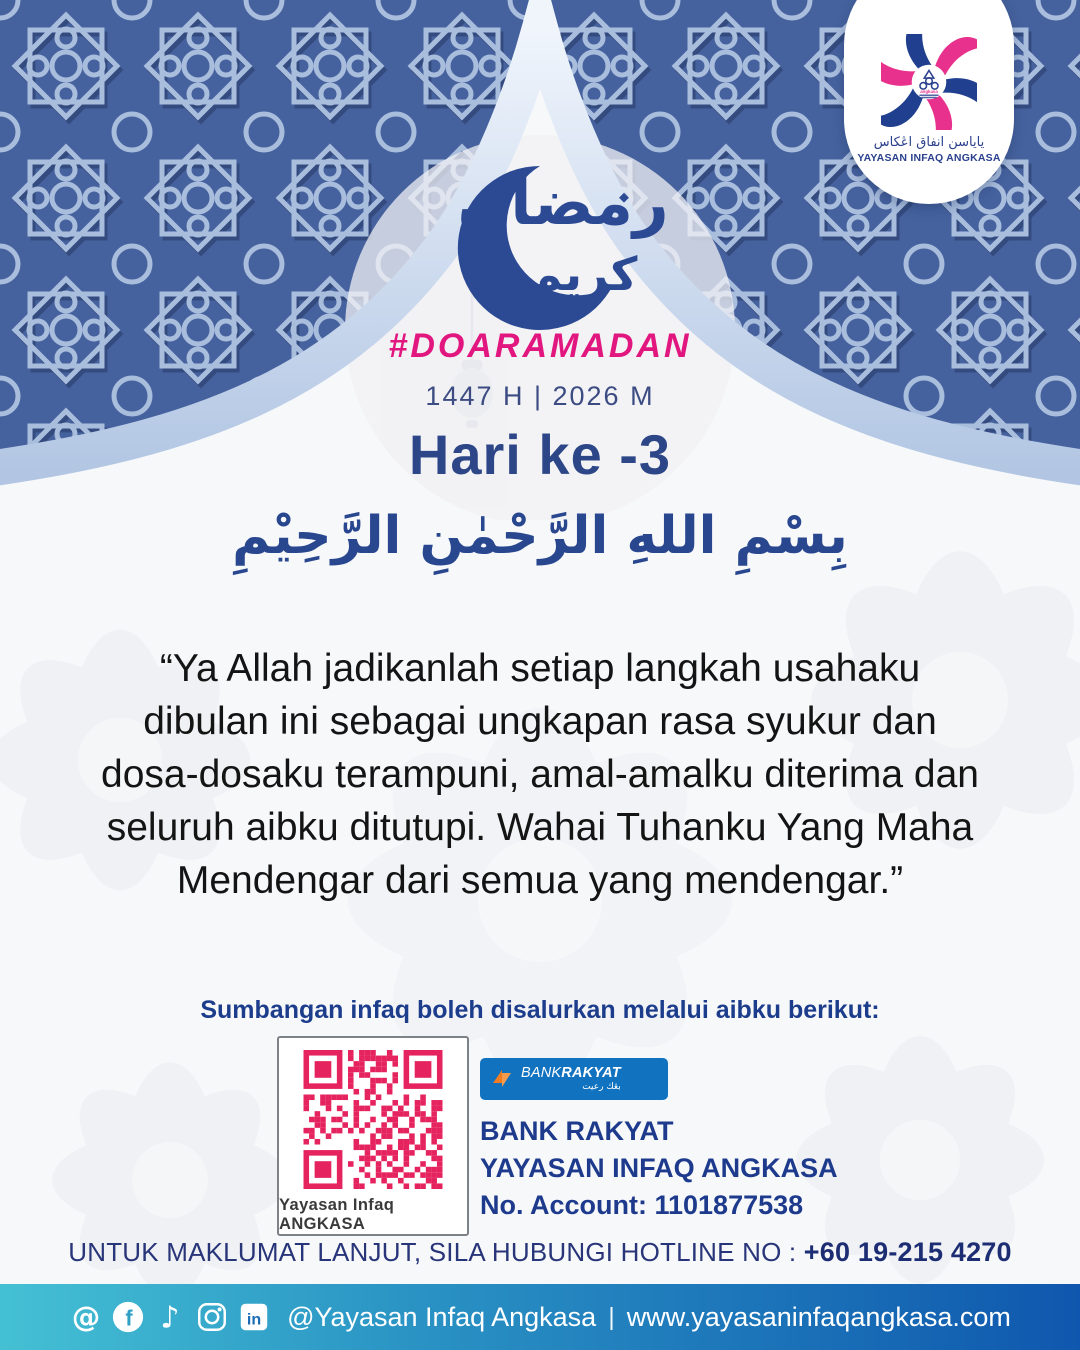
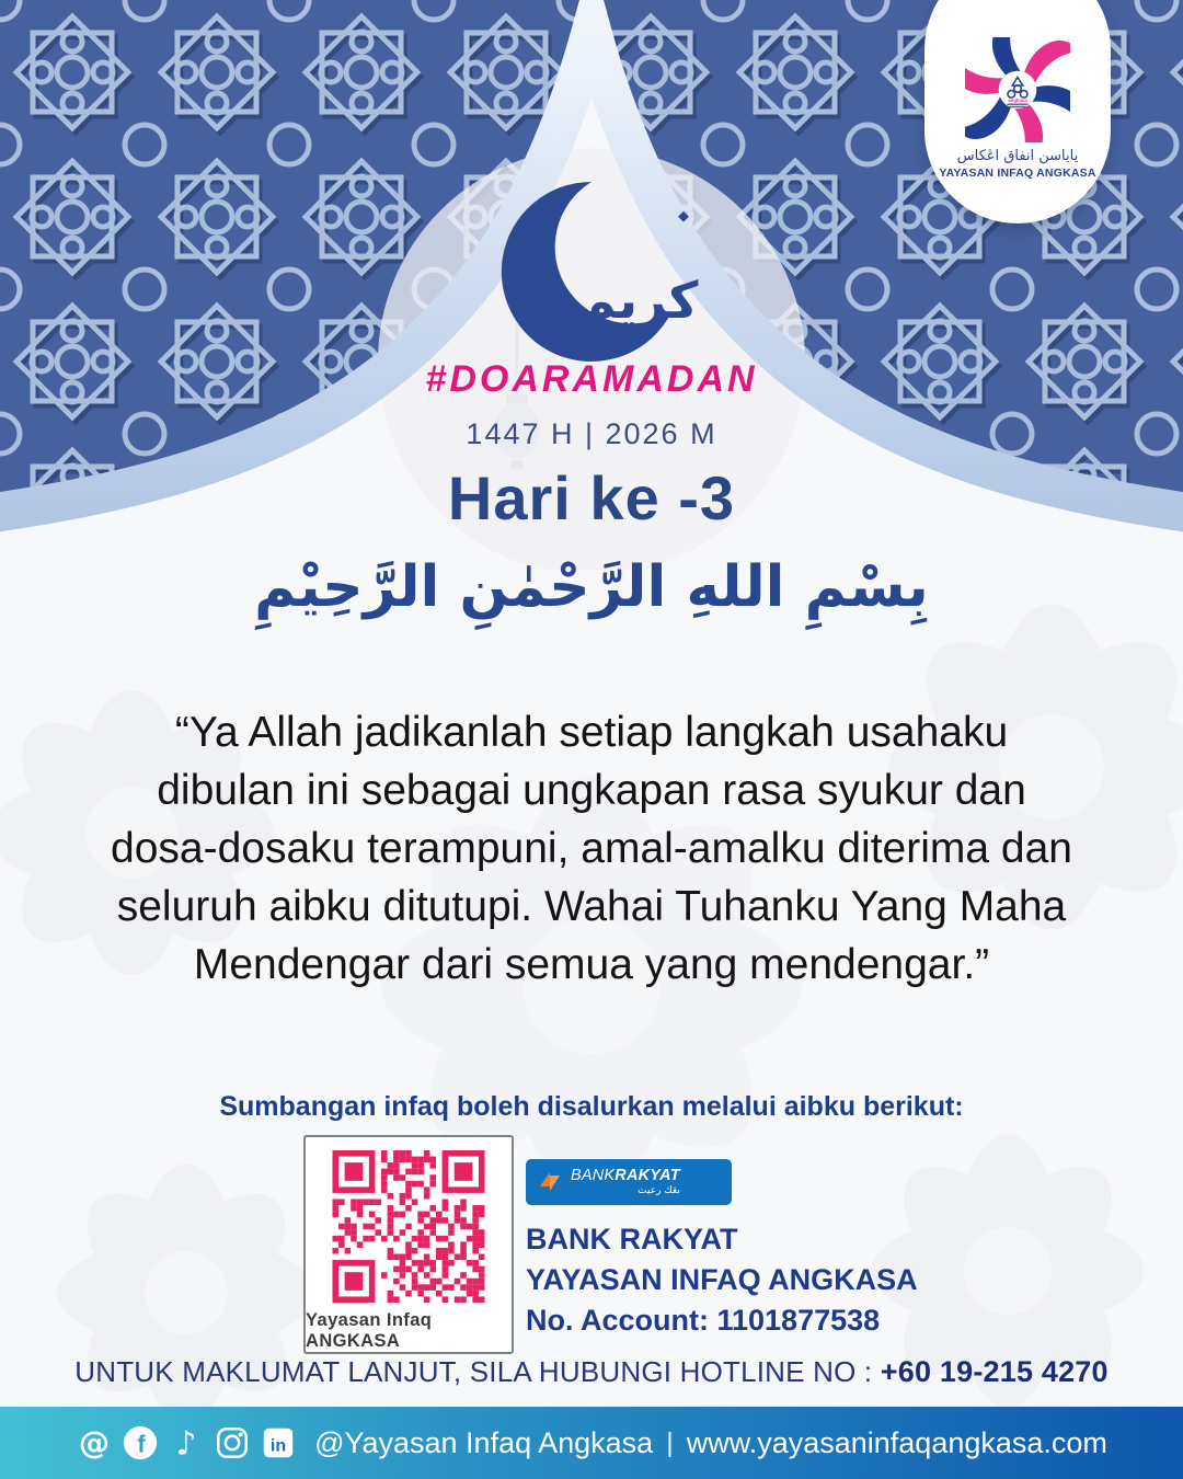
  ياياسن انفاق اڠكاس
  YAYASAN INFAQ ANGKASA
- رمضان
  كريم
  #DOARAMADAN
  1447 H | 2026 M
  Hari ke -3
  بِسْمِ اللهِ الرَّحْمٰنِ الرَّحِيْمِ
  “Ya Allah jadikanlah setiap langkah usahaku dibulan ini sebagai ungkapan rasa syukur dan dosa-dosaku terampuni, amal-amalku diterima dan seluruh aibku ditutupi. Wahai Tuhanku Yang Maha Mendengar dari semua yang mendengar.”
  Sumbangan infaq boleh disalurkan melalui aibku berikut:
  Yayasan Infaq ANGKASA
  BANKRAKYAT
  بڠك رعيت
  BANK RAKYAT
  YAYASAN INFAQ ANGKASA
  No. Account: 1101877538
  UNTUK MAKLUMAT LANJUT, SILA HUBUNGI HOTLINE NO : +60 19-215 4270
  @
  f
  ♪
  in
  @Yayasan Infaq Angkasa
  |
  www.yayasaninfaqangkasa.com
